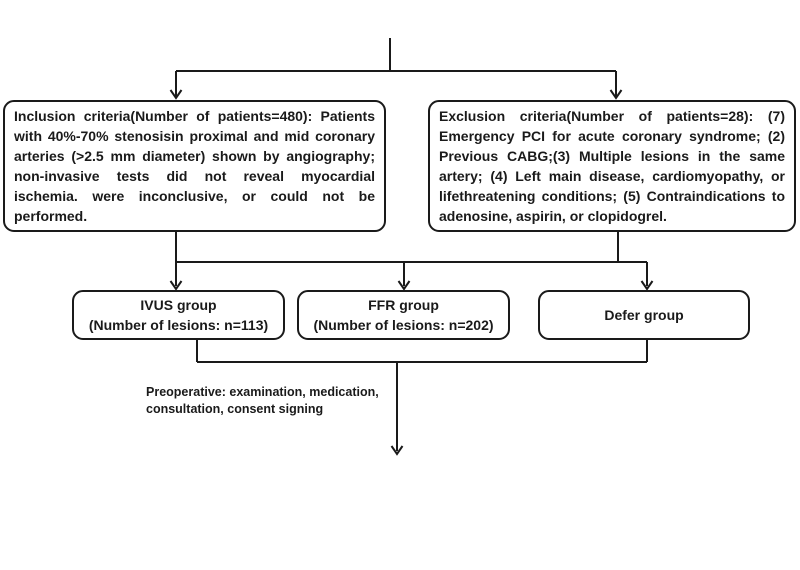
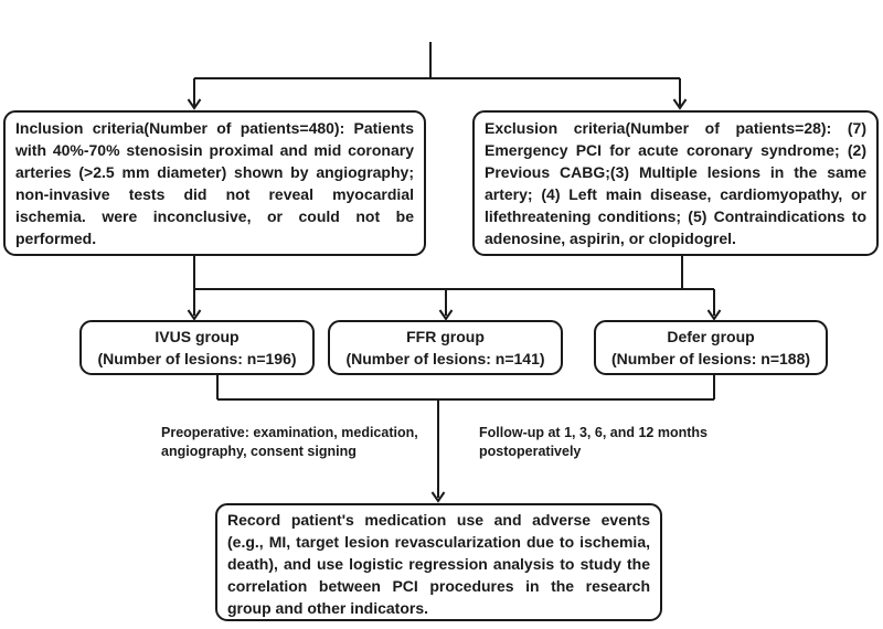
  Inclusion criteria(Number of patients=480): Patients with 40%-70% stenosisin proximal and mid coronary arteries (>2.5 mm diameter) shown by angiography; non-invasive tests did not reveal myocardial ischemia. were inconclusive, or could not be performed.
  Exclusion criteria(Number of patients=28): (7) Emergency PCI for acute coronary syndrome; (2) Previous CABG;(3) Multiple lesions in the same artery; (4) Left main disease, cardiomyopathy, or lifethreatening conditions; (5) Contraindications to adenosine, aspirin, or clopidogrel.
  IVUS group
- (Number of lesions: n=113)
+ (Number of lesions: n=196)
  FFR group
- (Number of lesions: n=202)
+ (Number of lesions: n=141)
  Defer group
+ (Number of lesions: n=188)
- Preoperative: examination, medication, consultation, consent signing
+ Preoperative: examination, medication, angiography, consent signing
+ Follow-up at 1, 3, 6, and 12 months postoperatively
+ Record patient's medication use and adverse events (e.g., MI, target lesion revascularization due to ischemia, death), and use logistic regression analysis to study the correlation between PCI procedures in the research group and other indicators.
